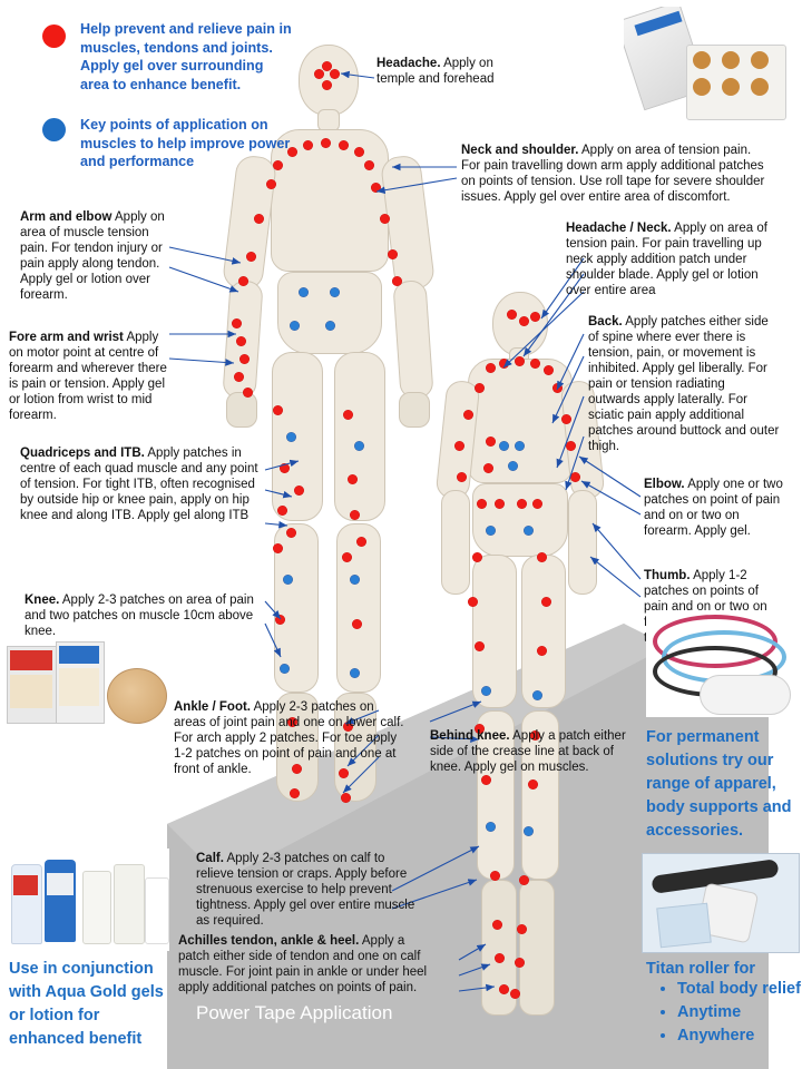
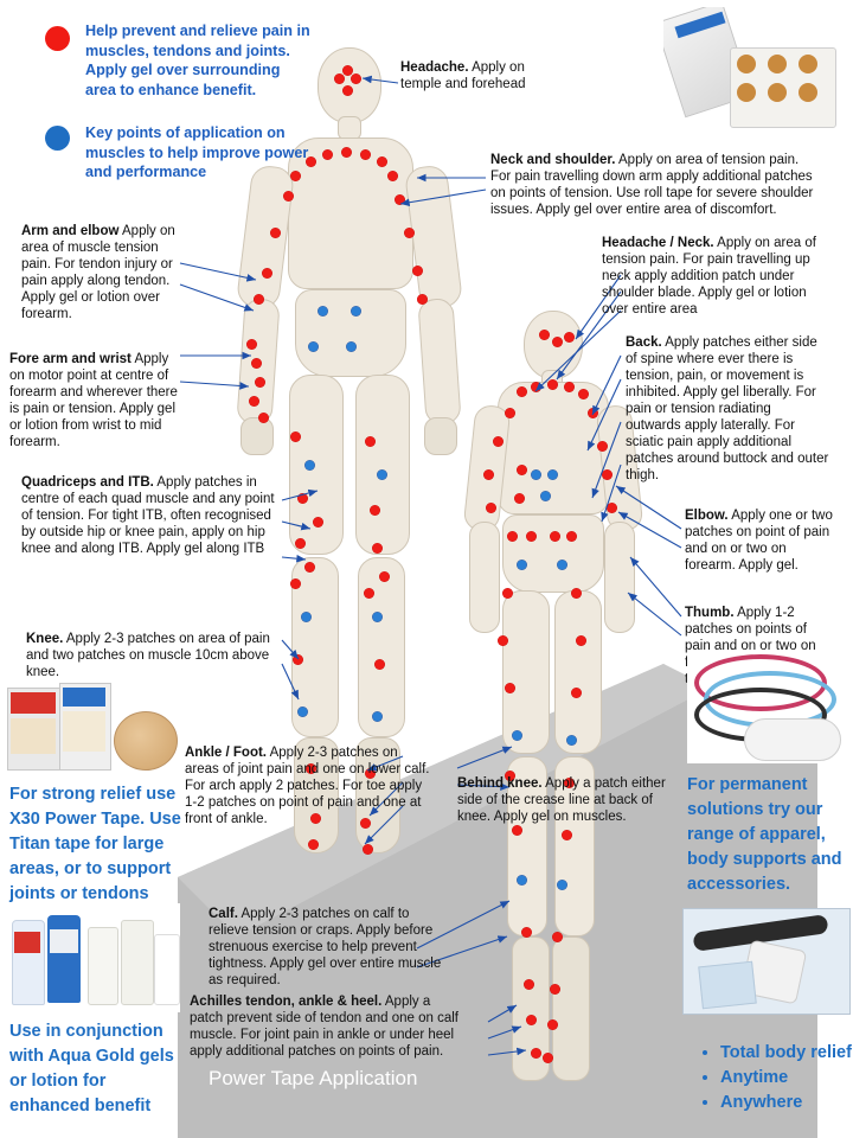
  Help prevent and relieve pain in muscles, tendons and joints. Apply gel over surrounding area to enhance benefit.
  Key points of application on muscles to help improve power and performance
  Headache. Apply on temple and forehead
  Neck and shoulder. Apply on area of tension pain. For pain travelling down arm apply additional patches on points of tension. Use roll tape for severe shoulder issues. Apply gel over entire area of discomfort.
  Headache / Neck. Apply on area of tension pain. For pain travelling up neck apply addition patch under shoulder blade. Apply gel or lotion over entire area
  Back. Apply patches either side of spine where ever there is tension, pain, or movement is inhibited. Apply gel liberally. For pain or tension radiating outwards apply laterally. For sciatic pain apply additional patches around buttock and outer thigh.
  Arm and elbow Apply on area of muscle tension pain. For tendon injury or pain apply along tendon. Apply gel or lotion over forearm.
  Fore arm and wrist Apply on motor point at centre of forearm and wherever there is pain or tension. Apply gel or lotion from wrist to mid forearm.
  Elbow. Apply one or two patches on point of pain and on or two on forearm. Apply gel.
  Quadriceps and ITB. Apply patches in centre of each quad muscle and any point of tension. For tight ITB, often recognised by outside hip or knee pain, apply on hip knee and along ITB. Apply gel along ITB
  Knee. Apply 2-3 patches on area of pain and two patches on muscle 10cm above knee.
  Ankle / Foot. Apply 2-3 patches on areas of joint pain and one on lower calf. For arch apply 2 patches. For toe apply 1-2 patches on point of pain and one at front of ankle.
  Behind knee. Apply a patch either side of the crease line at back of knee. Apply gel on muscles.
  Calf. Apply 2-3 patches on calf to relieve tension or craps. Apply before strenuous exercise to help prevent tightness. Apply gel over entire muscle as required.
- Achilles tendon, ankle & heel. Apply a patch either side of tendon and one on calf muscle. For joint pain in ankle or under heel apply additional patches on points of pain.
+ Achilles tendon, ankle & heel. Apply a patch prevent side of tendon and one on calf muscle. For joint pain in ankle or under heel apply additional patches on points of pain.
+ For strong relief use X30 Power Tape. Use Titan tape for large areas, or to support joints or tendons
  Use in conjunction with Aqua Gold gels or lotion for enhanced benefit
  For permanent solutions try our range of apparel, body supports and accessories.
- Titan roller for
  Total body relief
  Anytime
  Anywhere
  Power Tape Application
